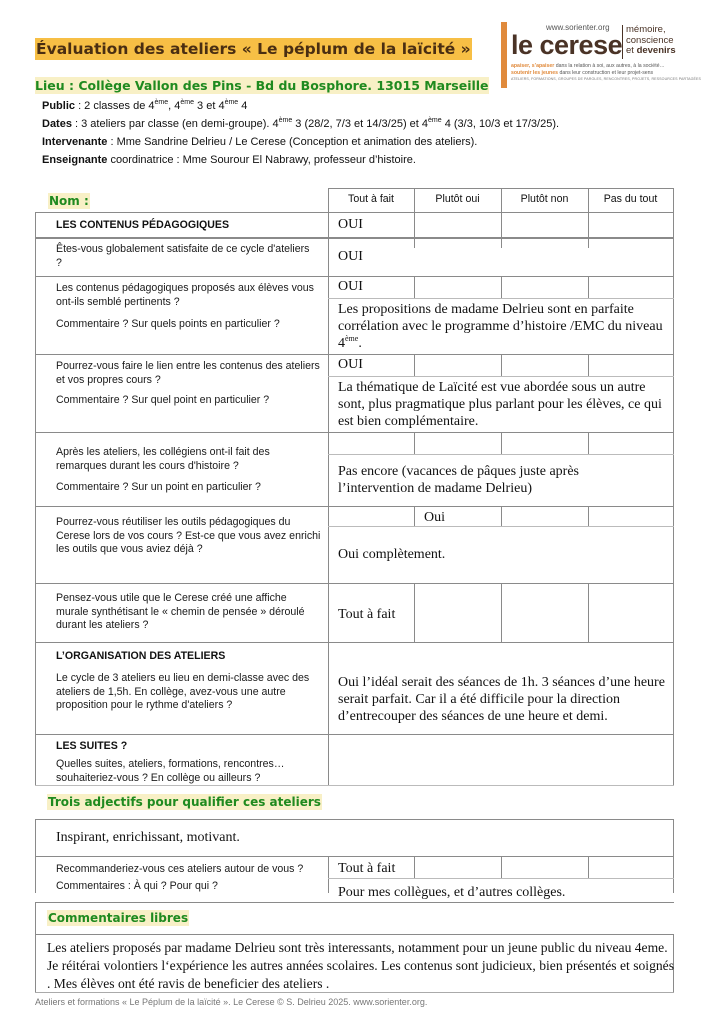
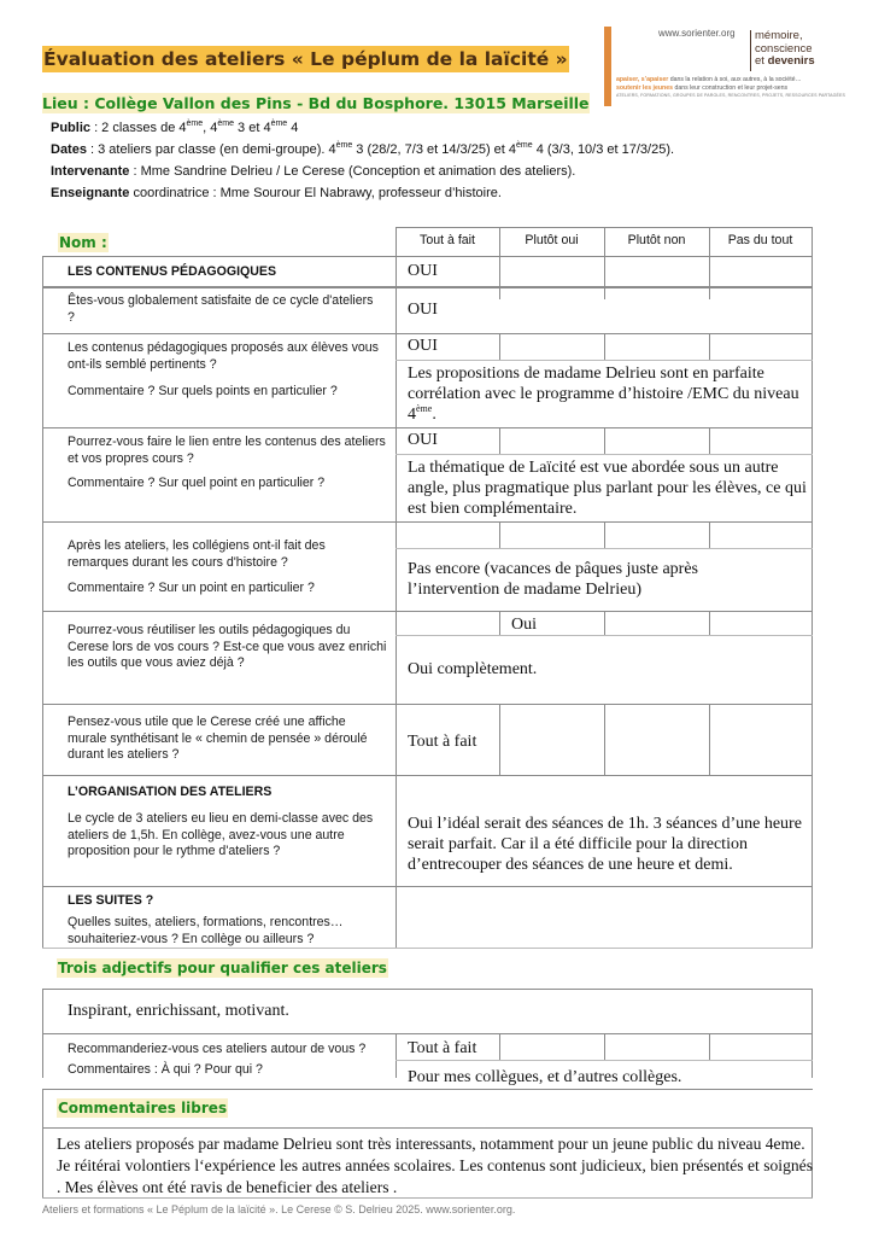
  Évaluation des ateliers « Le péplum de la laïcité »
  Lieu : Collège Vallon des Pins - Bd du Bosphore. 13015 Marseille
  Public : 2 classes de 4 , 4 3 et 4 4
  Dates : 3 ateliers par classe (en demi-groupe). 4 3 (28/2, 7/3 et 14/3/25) et 4 4 (3/3, 10/3 et 17/3/25).
  Intervenante : Mme Sandrine Delrieu / Le Cerese (Conception et animation des ateliers).
  Enseignante coordinatrice : Mme Sourour El Nabrawy, professeur d’histoire.
  www.sorienter.org
- le cerese
  mémoire,
  conscience
  et devenirs
  Nom :
  Tout à fait
  Plutôt oui
  Plutôt non
  Pas du tout
  LES CONTENUS PÉDAGOGIQUES
  OUI
  Êtes-vous globalement satisfaite de ce cycle d'ateliers ?
  OUI
  Les contenus pédagogiques proposés aux élèves vous ont-ils semblé pertinents ?
  Commentaire ? Sur quels points en particulier ?
  OUI
  Les propositions de madame Delrieu sont en parfaite corrélation avec le programme d’histoire /EMC du niveau 4ème.
  Pourrez-vous faire le lien entre les contenus des ateliers et vos propres cours ?
  Commentaire ? Sur quel point en particulier ?
  OUI
- La thématique de Laïcité est vue abordée sous un autre sont, plus pragmatique plus parlant pour les élèves, ce qui est bien complémentaire.
+ La thématique de Laïcité est vue abordée sous un autre angle, plus pragmatique plus parlant pour les élèves, ce qui est bien complémentaire.
  Après les ateliers, les collégiens ont-il fait des remarques durant les cours d'histoire ?
  Commentaire ? Sur un point en particulier ?
  Pas encore (vacances de pâques juste après l’intervention de madame Delrieu)
  Pourrez-vous réutiliser les outils pédagogiques du Cerese lors de vos cours ? Est-ce que vous avez enrichi les outils que vous aviez déjà ?
  Oui
  Oui complètement.
  Pensez-vous utile que le Cerese créé une affiche murale synthétisant le « chemin de pensée » déroulé durant les ateliers ?
  Tout à fait
  L’ORGANISATION DES ATELIERS
  Le cycle de 3 ateliers eu lieu en demi-classe avec des ateliers de 1,5h. En collège, avez-vous une autre proposition pour le rythme d'ateliers ?
  Oui l’idéal serait des séances de 1h. 3 séances d’une heure serait parfait. Car il a été difficile pour la direction d’entrecouper des séances de une heure et demi.
  LES SUITES ?
  Quelles suites, ateliers, formations, rencontres… souhaiteriez-vous ? En collège ou ailleurs ?
  Trois adjectifs pour qualifier ces ateliers
  Inspirant, enrichissant, motivant.
  Recommanderiez-vous ces ateliers autour de vous ?
  Commentaires : À qui ? Pour qui ?
  Tout à fait
  Pour mes collègues, et d’autres collèges.
  Commentaires libres
  Les ateliers proposés par madame Delrieu sont très interessants, notamment pour un jeune public du niveau 4eme. Je réitérai volontiers l‘expérience les autres années scolaires. Les contenus sont judicieux, bien présentés et soignés . Mes élèves ont été ravis de beneficier des ateliers .
  Ateliers et formations « Le Péplum de la laïcité ». Le Cerese © S. Delrieu 2025. www.sorienter.org.
